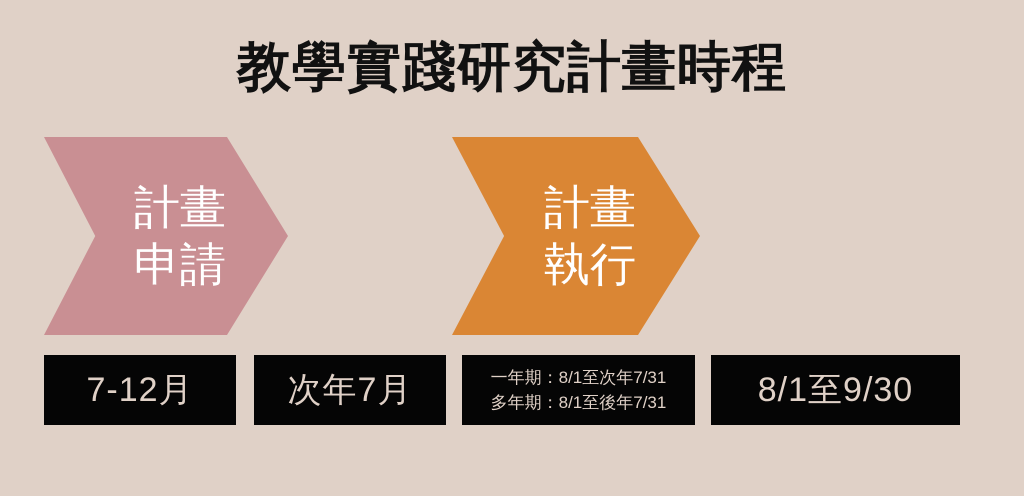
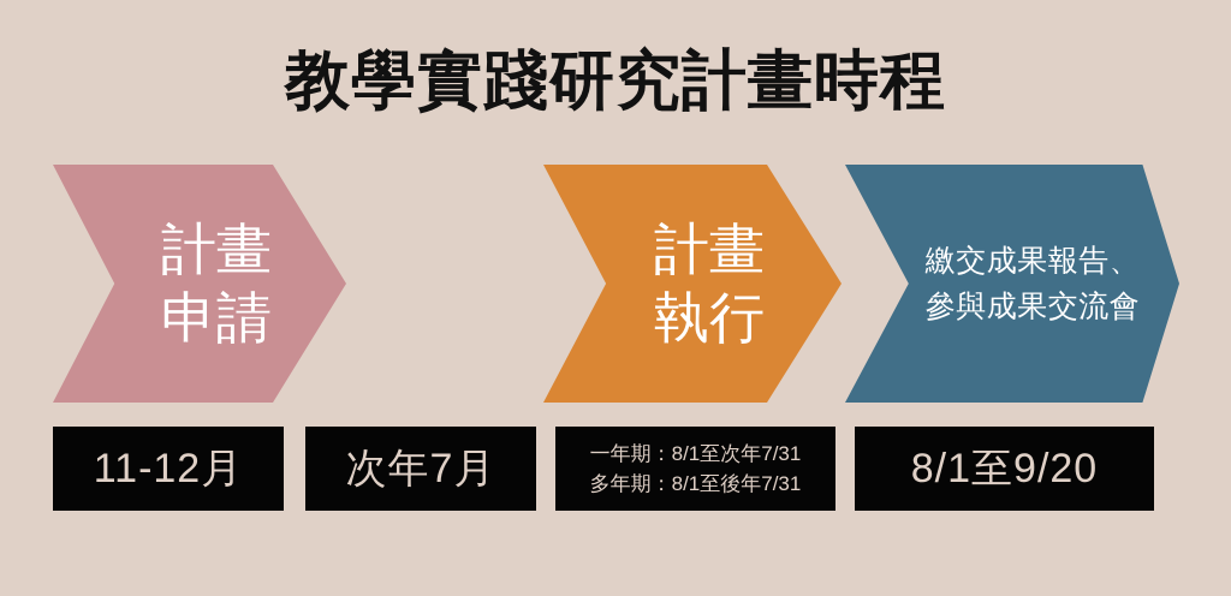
  教學實踐研究計畫時程
  計畫
  申請
  計畫
  執行
+ 繳交成果報告、
+ 參與成果交流會
- 7-12月
+ 11-12月
  次年7月
  一年期：8/1至次年7/31
  多年期：8/1至後年7/31
- 8/1至9/30
+ 8/1至9/20
